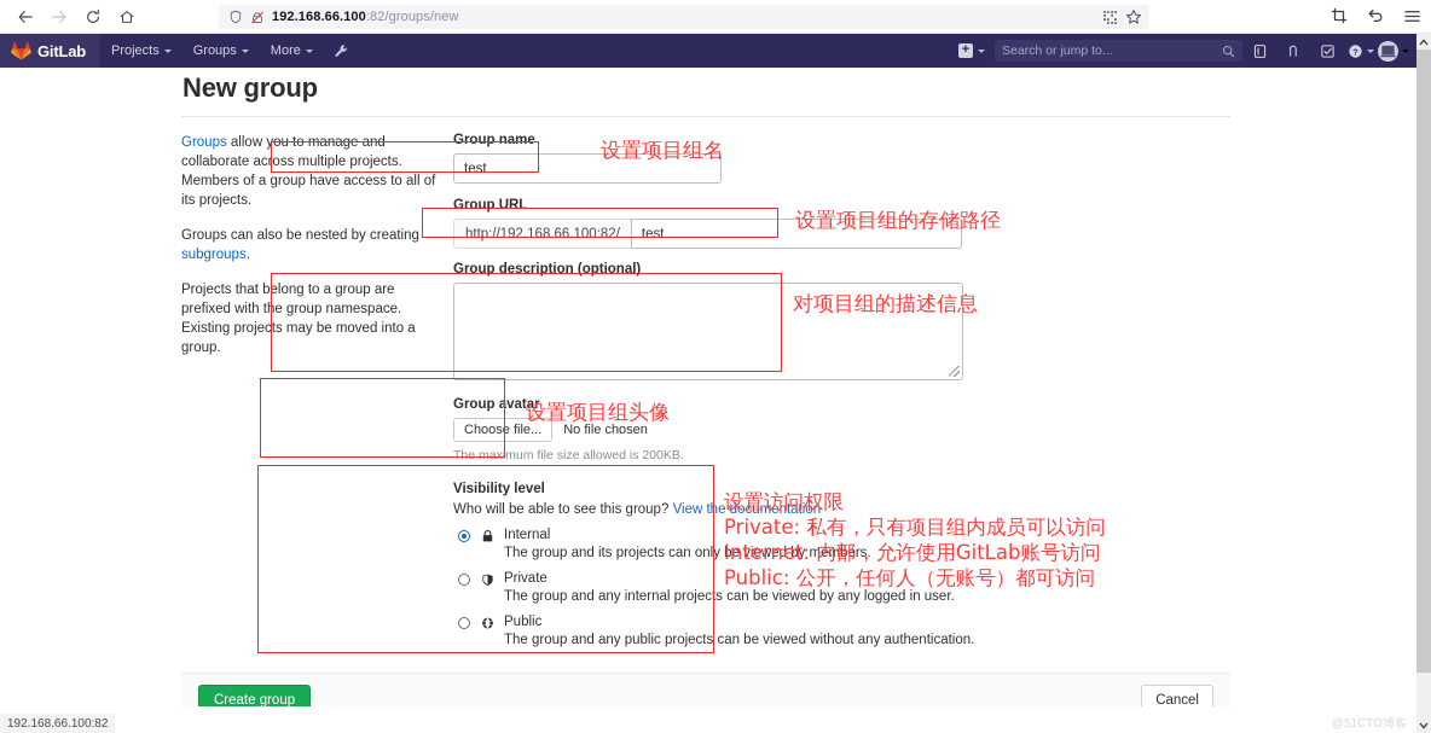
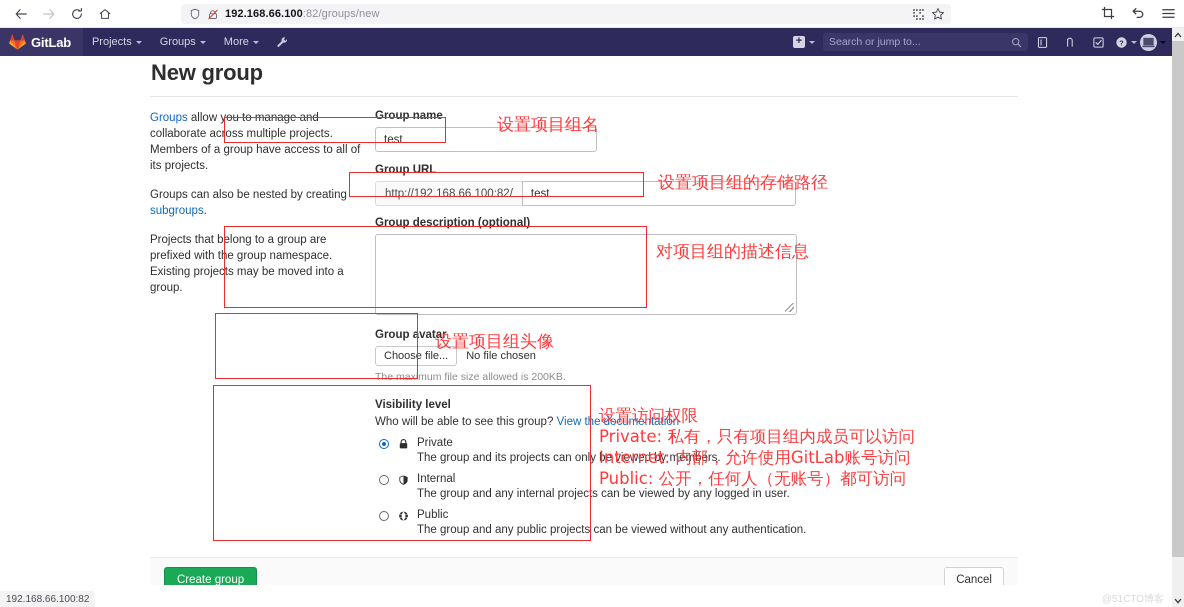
  192.168.66.100:82/groups/new
  GitLab
  Projects
  Groups
  More
  +
  Search or jump to...
  ?
  New group
  Groups allow you to manage and collaborate across multiple projects. Members of a group have access to all of its projects.
  Groups can also be nested by creating subgroups.
  Projects that belong to a group are prefixed with the group namespace. Existing projects may be moved into a group.
  Group name
  test
  Group URL
  http://192.168.66.100:82/
  test
  Group description (optional)
  Group avatar
  Choose file...
  No file chosen
  The maximum file size allowed is 200KB.
  Visibility level
  Who will be able to see this group? View the documentation
- Internal
+ Private
  The group and its projects can only be viewed by members.
- Private
+ Internal
  The group and any internal projects can be viewed by any logged in user.
  Public
  The group and any public projects can be viewed without any authentication.
  设置项目组名
  设置项目组的存储路径
  对项目组的描述信息
  设置项目组头像
  设置访问权限
  Private: 私有，只有项目组内成员可以访问
  Internet: 内部，允许使用GitLab账号访问
  Public: 公开，任何人（无账号）都可访问
  Create group
  Cancel
  192.168.66.100:82
  @51CTO博客
